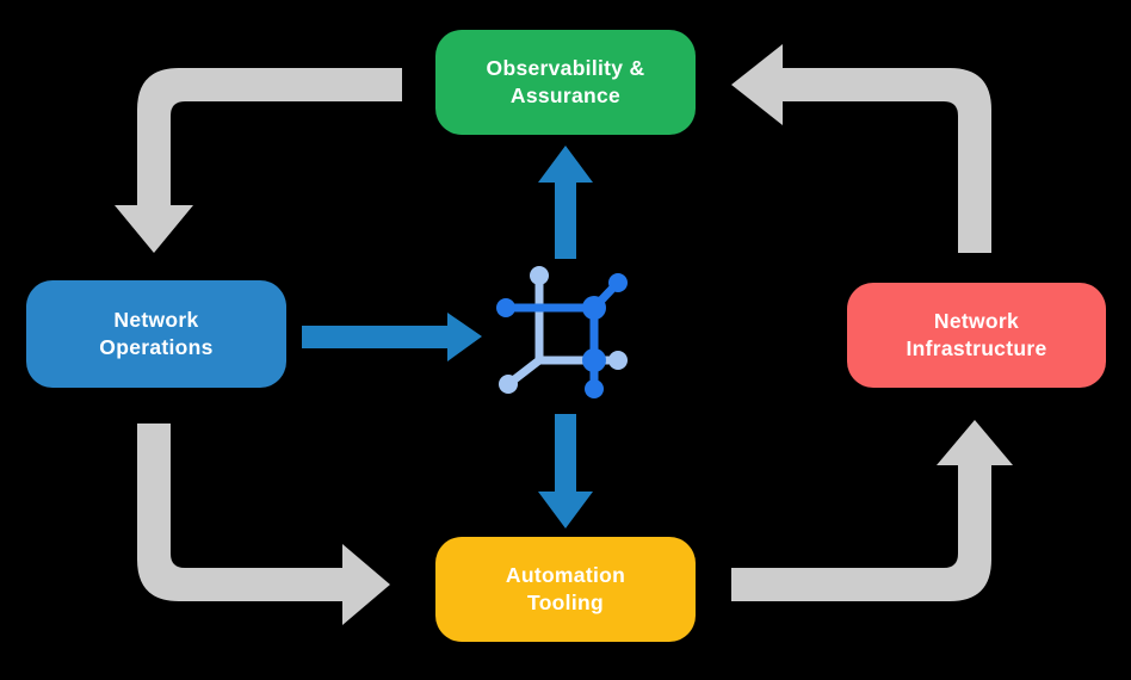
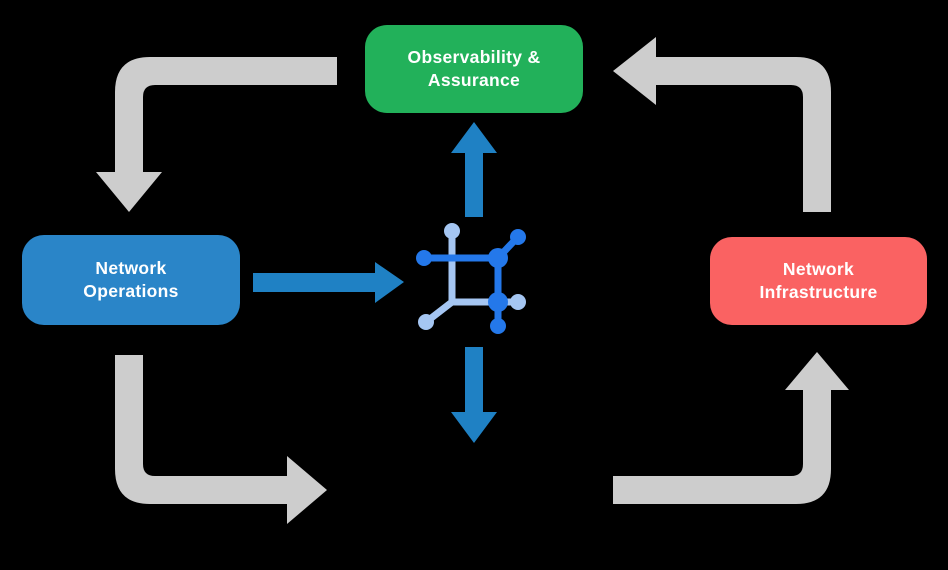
  Observability &
  Assurance
  Network
  Operations
  Network
  Infrastructure
- Automation
- Tooling
